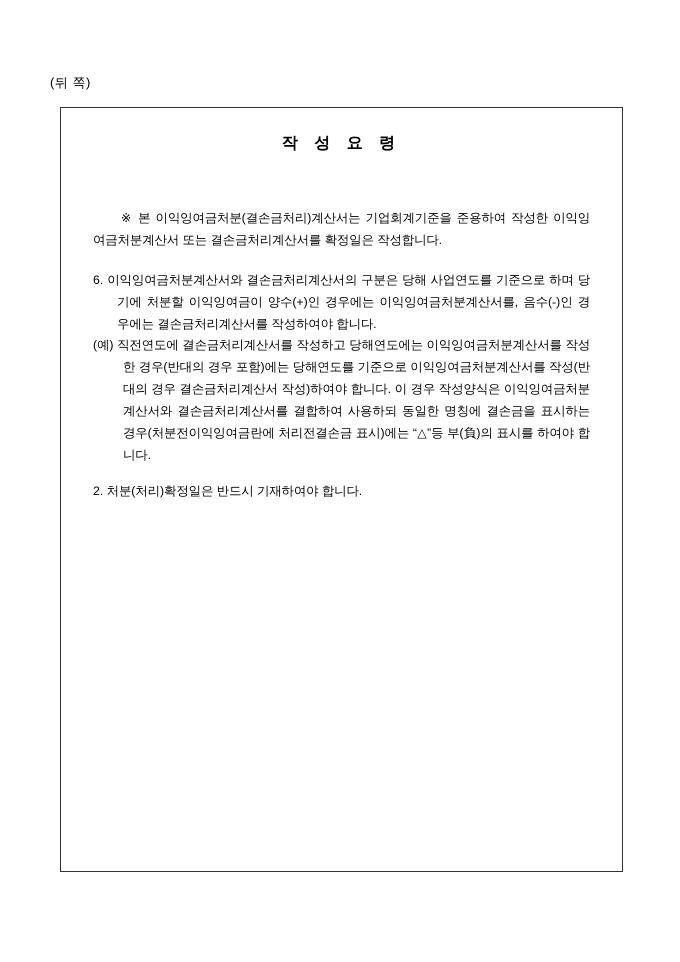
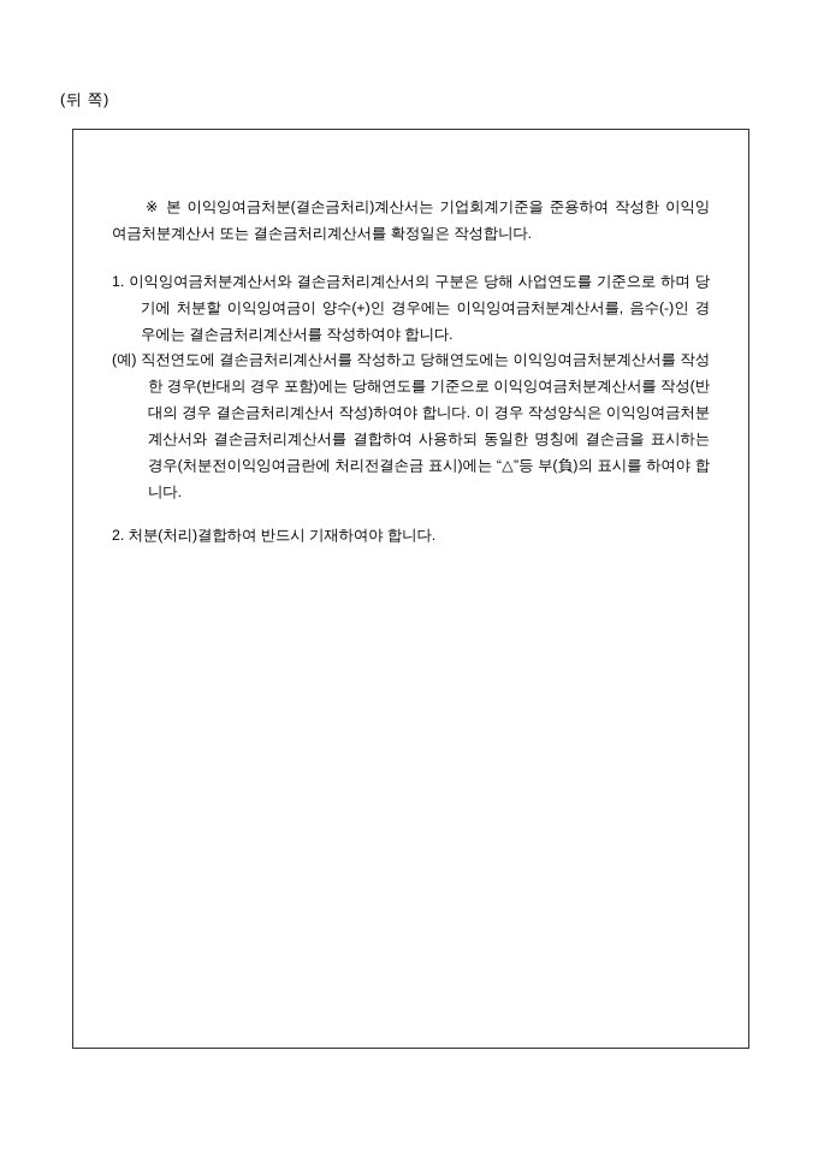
  (뒤 쪽)
- 작 성 요 령
  ※ 본 이익잉여금처분(결손금처리)계산서는 기업회계기준을 준용하여 작성한 이익잉여금처분계산서 또는 결손금처리계산서를 확정일은 작성합니다.
- 6. 이익잉여금처분계산서와 결손금처리계산서의 구분은 당해 사업연도를 기준으로 하며 당기에 처분할 이익잉여금이 양수(+)인 경우에는 이익잉여금처분계산서를, 음수(-)인 경우에는 결손금처리계산서를 작성하여야 합니다.
+ 1. 이익잉여금처분계산서와 결손금처리계산서의 구분은 당해 사업연도를 기준으로 하며 당기에 처분할 이익잉여금이 양수(+)인 경우에는 이익잉여금처분계산서를, 음수(-)인 경우에는 결손금처리계산서를 작성하여야 합니다.
  (예) 직전연도에 결손금처리계산서를 작성하고 당해연도에는 이익잉여금처분계산서를 작성한 경우(반대의 경우 포함)에는 당해연도를 기준으로 이익잉여금처분계산서를 작성(반대의 경우 결손금처리계산서 작성)하여야 합니다. 이 경우 작성양식은 이익잉여금처분계산서와 결손금처리계산서를 결합하여 사용하되 동일한 명칭에 결손금을 표시하는 경우(처분전이익잉여금란에 처리전결손금 표시)에는 “△”등 부(負)의 표시를 하여야 합니다.
- 2. 처분(처리)확정일은 반드시 기재하여야 합니다.
+ 2. 처분(처리)결합하여 반드시 기재하여야 합니다.
